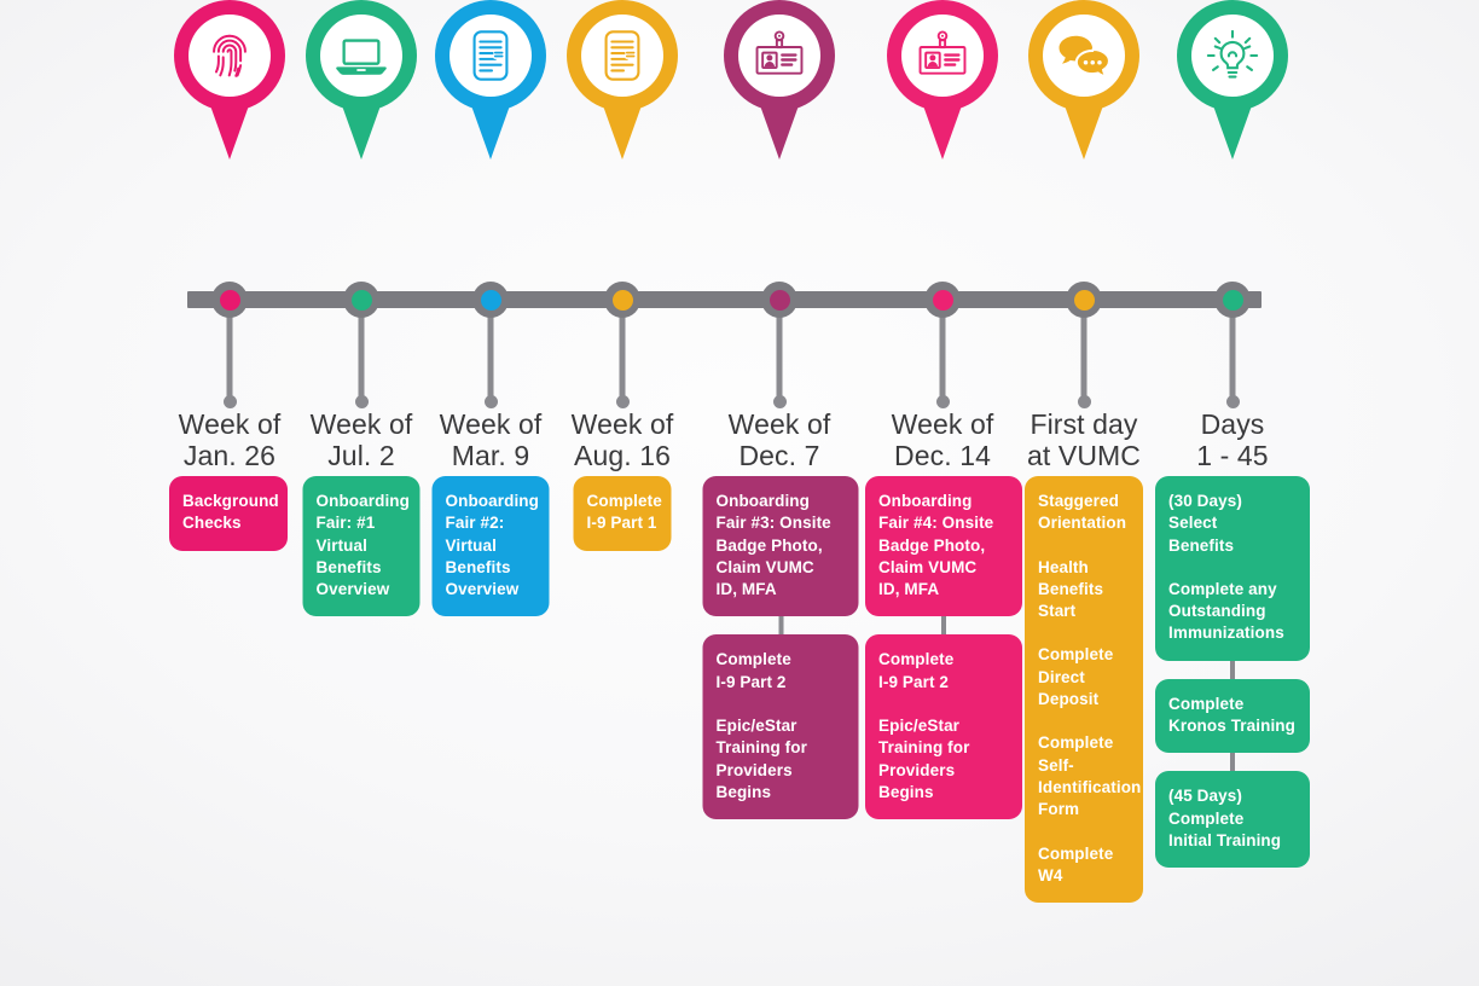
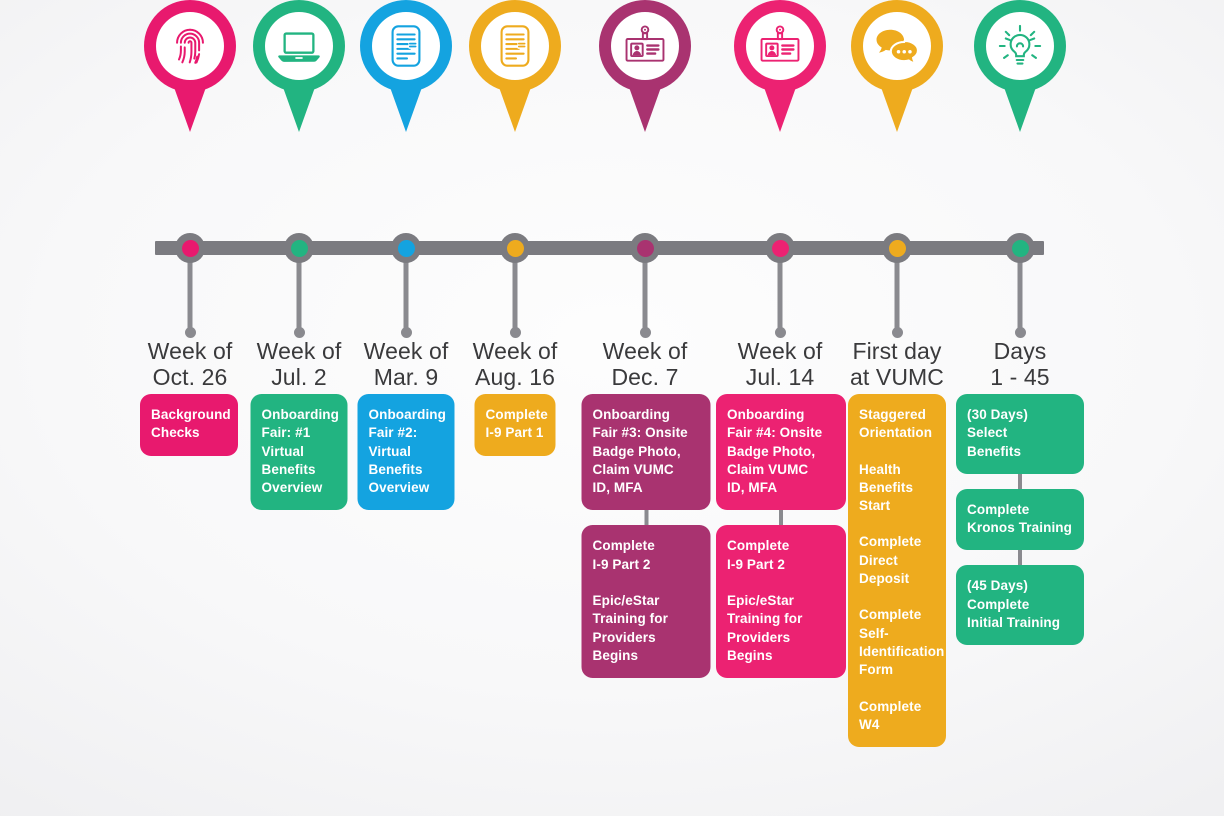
  Week of
- Jan. 26
+ Oct. 26
  Background
  Checks
  Week of
  Jul. 2
  Onboarding
  Fair: #1
  Virtual
  Benefits
  Overview
  Week of
  Mar. 9
  Onboarding
  Fair #2:
  Virtual
  Benefits
  Overview
  Week of
  Aug. 16
  Complete
  I-9 Part 1
  Week of
  Dec. 7
  Onboarding
  Fair #3: Onsite
  Badge Photo,
  Claim VUMC
  ID, MFA
  Complete
  I-9 Part 2
  Epic/eStar
  Training for
  Providers Begins
  Week of
- Dec. 14
+ Jul. 14
  Onboarding
  Fair #4: Onsite
  Badge Photo,
  Claim VUMC
  ID, MFA
  Complete
  I-9 Part 2
  Epic/eStar
  Training for
  Providers Begins
  First day
  at VUMC
  Staggered
  Orientation
  Health
  Benefits
  Start
  Complete
  Direct
  Deposit
  Complete
  Self-
  Identification
  Form
  Complete
  W4
  Days
  1 - 45
  (30 Days)
  Select
  Benefits
- Complete any
- Outstanding
- Immunizations
  Complete
  Kronos Training
  (45 Days)
  Complete
  Initial Training
